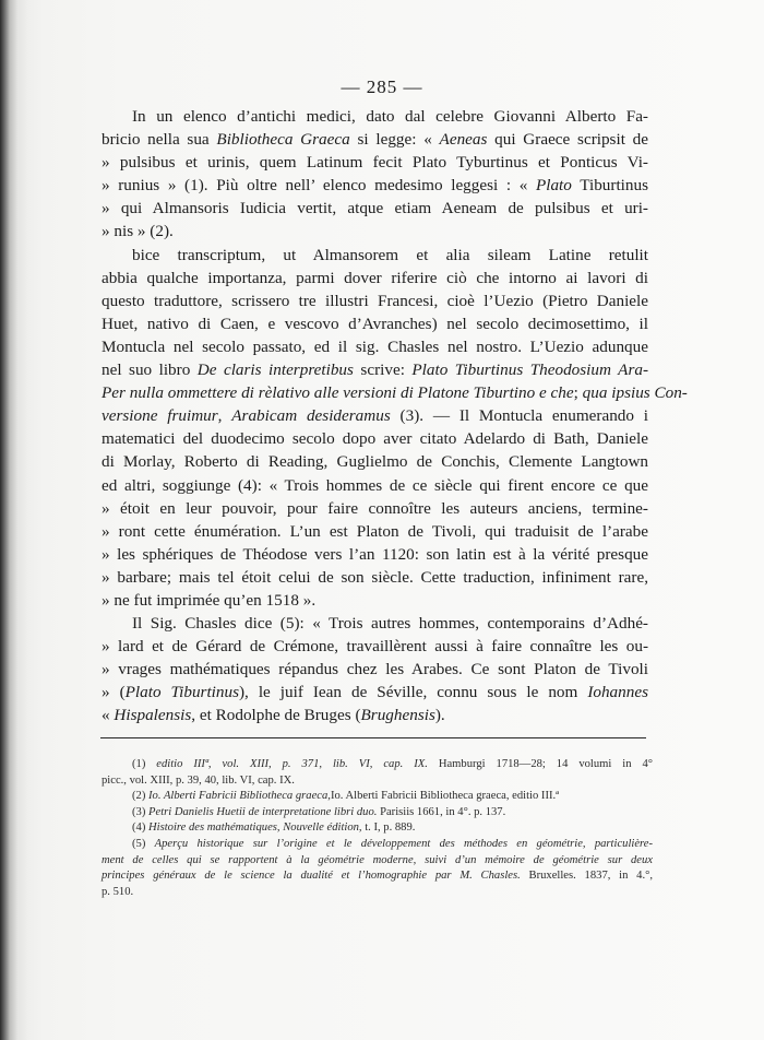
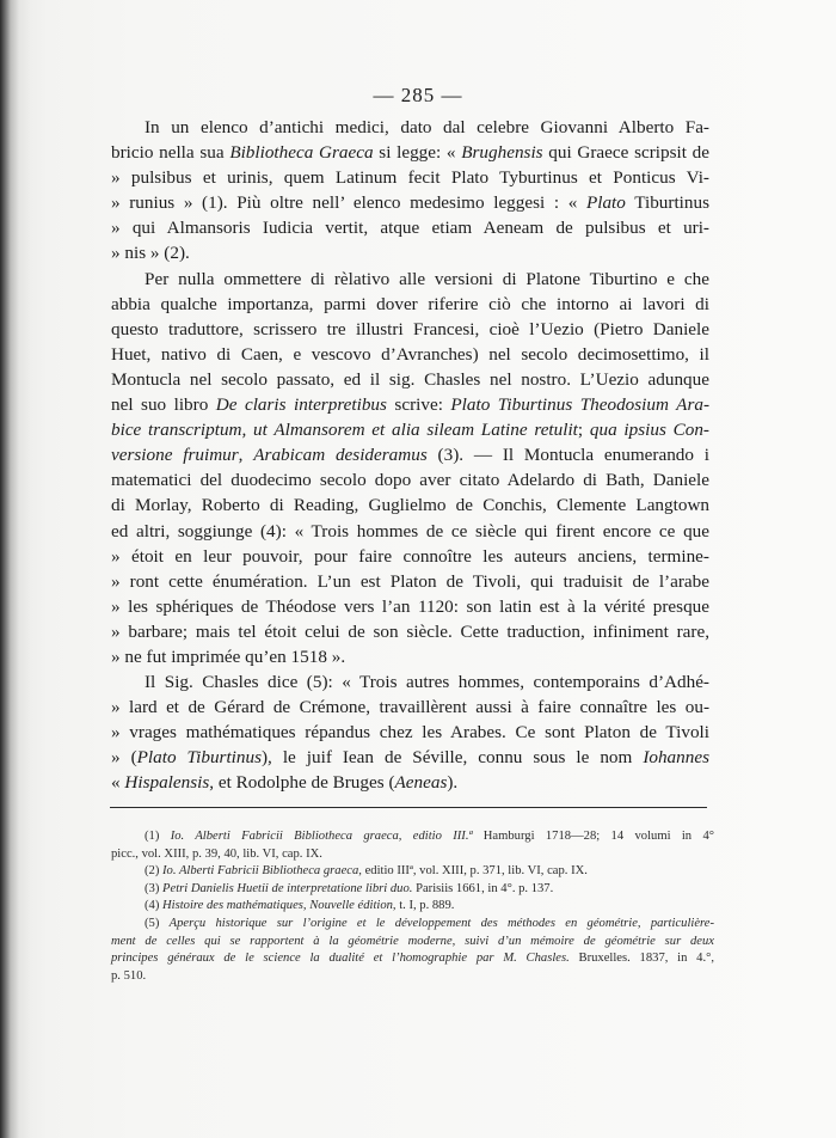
  — 285 —
  In un elenco d’antichi medici, dato dal celebre Giovanni Alberto Fa-
- bricio nella sua Bibliotheca Graeca si legge: « Aeneas qui Graece scripsit de
+ bricio nella sua Bibliotheca Graeca si legge: « Brughensis qui Graece scripsit de
  » pulsibus et urinis, quem Latinum fecit Plato Tyburtinus et Ponticus Vi-
  » runius » (1). Più oltre nell’ elenco medesimo leggesi : « Plato Tiburtinus
  » qui Almansoris Iudicia vertit, atque etiam Aeneam de pulsibus et uri-
  » nis » (2).
- bice transcriptum, ut Almansorem et alia sileam Latine retulit
+ Per nulla ommettere di rèlativo alle versioni di Platone Tiburtino e che
  abbia qualche importanza, parmi dover riferire ciò che intorno ai lavori di
  questo traduttore, scrissero tre illustri Francesi, cioè l’Uezio (Pietro Daniele
  Huet, nativo di Caen, e vescovo d’Avranches) nel secolo decimosettimo, il
  Montucla nel secolo passato, ed il sig. Chasles nel nostro. L’Uezio adunque
  nel suo libro De claris interpretibus scrive: Plato Tiburtinus Theodosium Ara-
- Per nulla ommettere di rèlativo alle versioni di Platone Tiburtino e che; qua ipsius Con-
+ bice transcriptum, ut Almansorem et alia sileam Latine retulit; qua ipsius Con-
  versione fruimur, Arabicam desideramus (3). — Il Montucla enumerando i
  matematici del duodecimo secolo dopo aver citato Adelardo di Bath, Daniele
  di Morlay, Roberto di Reading, Guglielmo de Conchis, Clemente Langtown
  ed altri, soggiunge (4): « Trois hommes de ce siècle qui firent encore ce que
  » étoit en leur pouvoir, pour faire connoître les auteurs anciens, termine-
  » ront cette énumération. L’un est Platon de Tivoli, qui traduisit de l’arabe
  » les sphériques de Théodose vers l’an 1120: son latin est à la vérité presque
  » barbare; mais tel étoit celui de son siècle. Cette traduction, infiniment rare,
  » ne fut imprimée qu’en 1518 ».
  Il Sig. Chasles dice (5): « Trois autres hommes, contemporains d’Adhé-
  » lard et de Gérard de Crémone, travaillèrent aussi à faire connaître les ou-
  » vrages mathématiques répandus chez les Arabes. Ce sont Platon de Tivoli
  » (Plato Tiburtinus), le juif Iean de Séville, connu sous le nom Iohannes
- « Hispalensis, et Rodolphe de Bruges (Brughensis).
+ « Hispalensis, et Rodolphe de Bruges (Aeneas).
- (1) editio IIIª, vol. XIII, p. 371, lib. VI, cap. IX. Hamburgi 1718—28; 14 volumi in 4°
+ (1) Io. Alberti Fabricii Bibliotheca graeca, editio III.ª Hamburgi 1718—28; 14 volumi in 4°
  picc., vol. XIII, p. 39, 40, lib. VI, cap. IX.
- (2) Io. Alberti Fabricii Bibliotheca graeca,Io. Alberti Fabricii Bibliotheca graeca, editio III.ª
+ (2) Io. Alberti Fabricii Bibliotheca graeca, editio IIIª, vol. XIII, p. 371, lib. VI, cap. IX.
  (3) Petri Danielis Huetii de interpretatione libri duo. Parisiis 1661, in 4°. p. 137.
  (4) Histoire des mathématiques, Nouvelle édition, t. I, p. 889.
  (5) Aperçu historique sur l’origine et le développement des méthodes en géométrie, particulière-
  ment de celles qui se rapportent à la géométrie moderne, suivi d’un mémoire de géométrie sur deux
  principes généraux de le science la dualité et l’homographie par M. Chasles. Bruxelles. 1837, in 4.°,
  p. 510.
